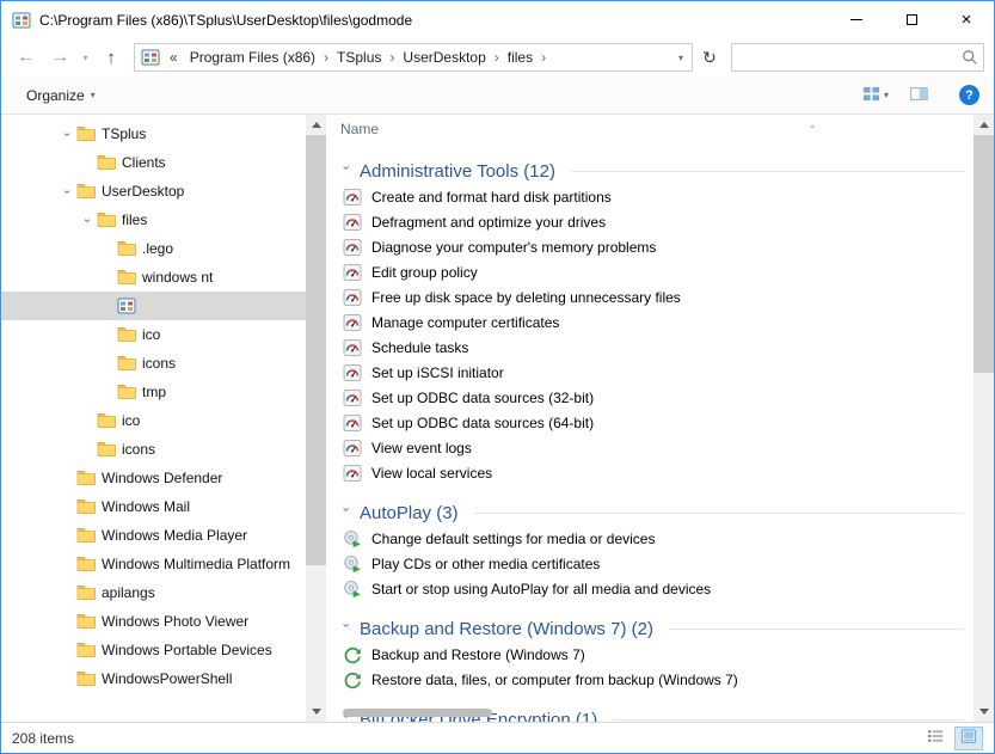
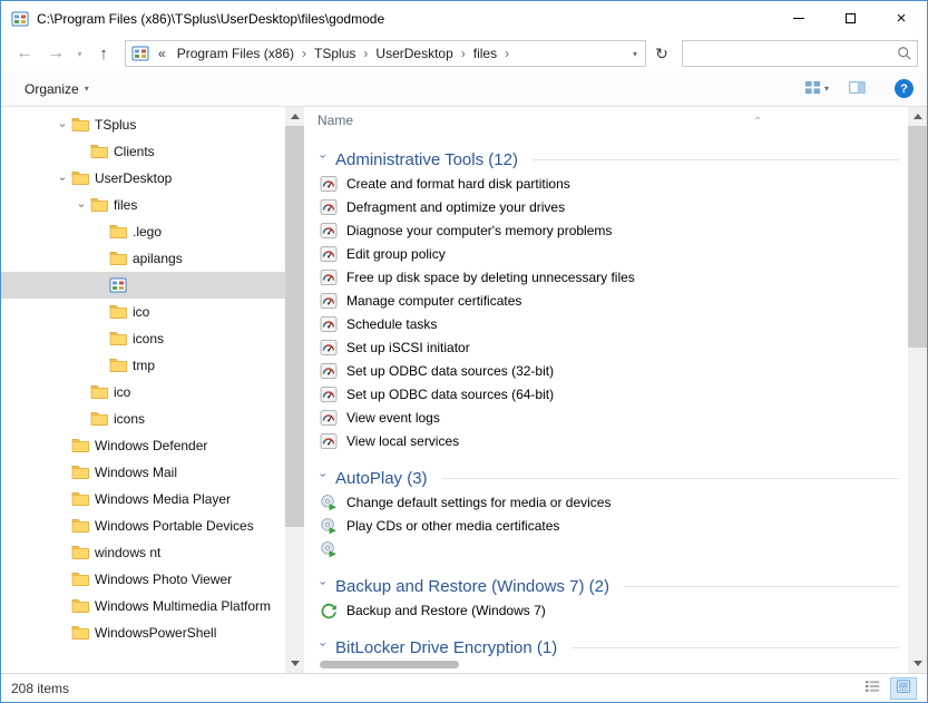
  C:\Program Files (x86)\TSplus\UserDesktop\files\godmode
  ×
  ←
  →
  ▾
  ↑
  «
  Program Files (x86)
  ›
  TSplus
  ›
  UserDesktop
  ›
  files
  ›
  ▾
  ↻
  Organize
  ▾
  ▾
  ?
  TSplus
  Clients
  UserDesktop
  files
  .lego
- windows nt
+ apilangs
  ico
  icons
  tmp
  ico
  icons
  Windows Defender
  Windows Mail
  Windows Media Player
- Windows Multimedia Platform
+ Windows Portable Devices
- apilangs
+ windows nt
  Windows Photo Viewer
- Windows Portable Devices
+ Windows Multimedia Platform
  WindowsPowerShell
  Name
  Administrative Tools (12)
  Create and format hard disk partitions
  Defragment and optimize your drives
  Diagnose your computer's memory problems
  Edit group policy
  Free up disk space by deleting unnecessary files
  Manage computer certificates
  Schedule tasks
  Set up iSCSI initiator
  Set up ODBC data sources (32-bit)
  Set up ODBC data sources (64-bit)
  View event logs
  View local services
  AutoPlay (3)
  Change default settings for media or devices
  Play CDs or other media certificates
- Start or stop using AutoPlay for all media and devices
  Backup and Restore (Windows 7) (2)
  Backup and Restore (Windows 7)
- Restore data, files, or computer from backup (Windows 7)
  BitLocker Drive Encryption (1)
  208 items
